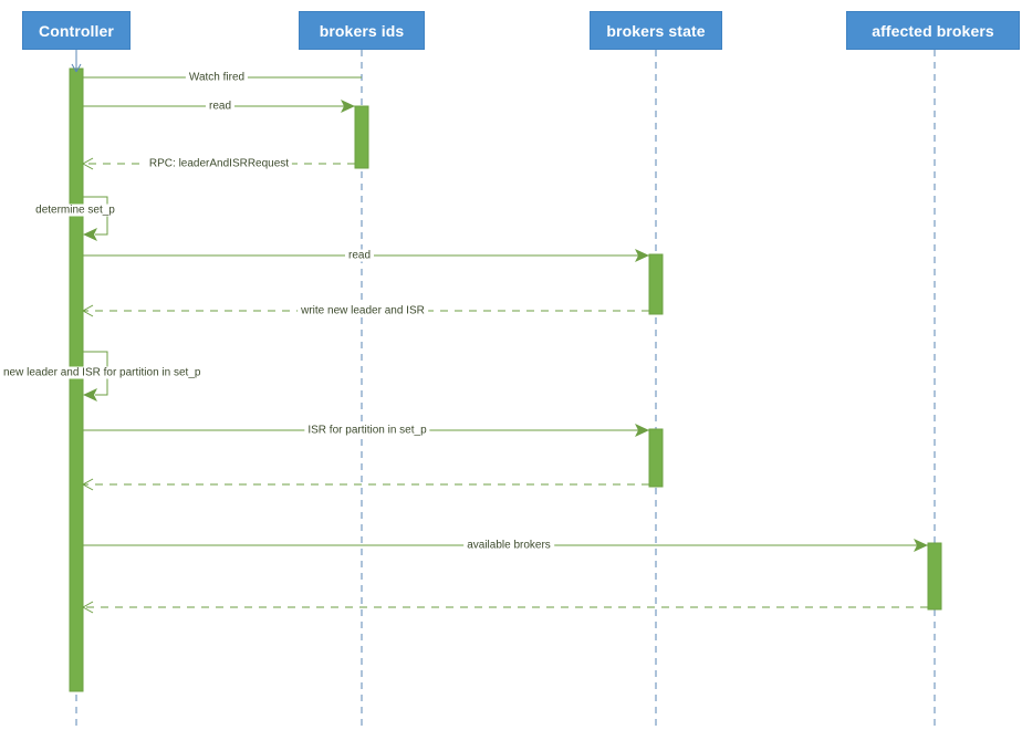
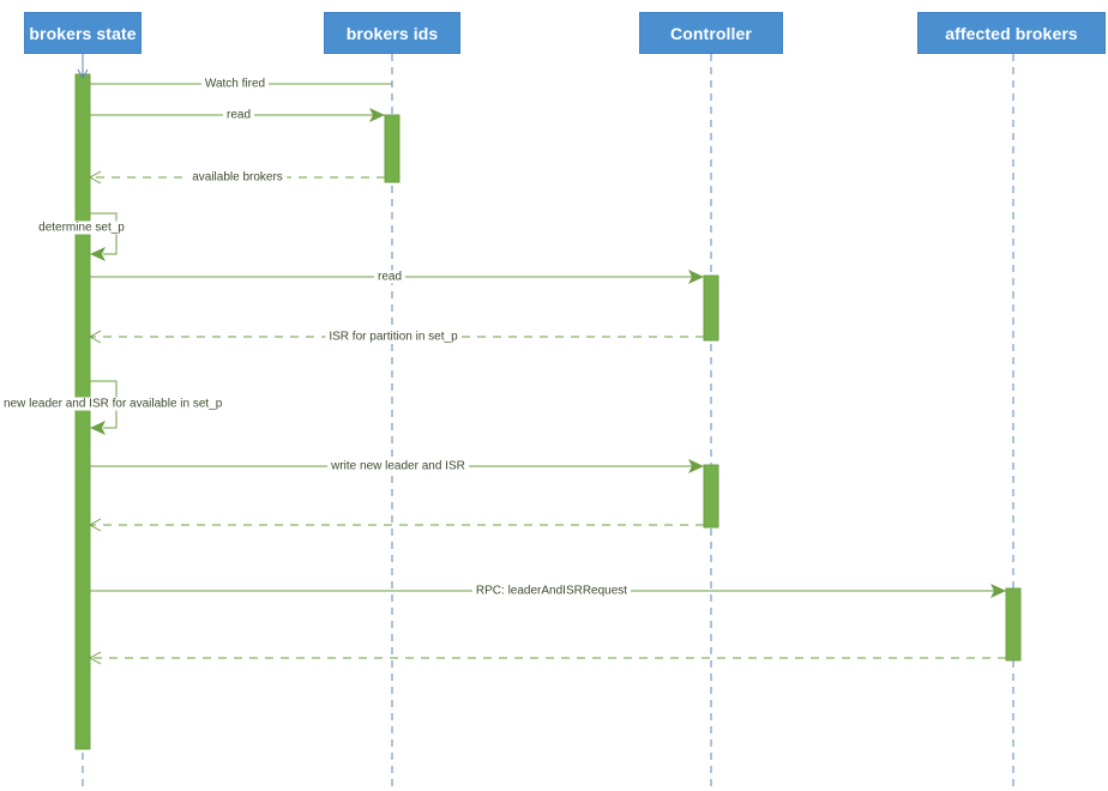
- Controller
+ brokers state
  brokers ids
- brokers state
+ Controller
  affected brokers
  Watch fired
  read
- RPC: leaderAndISRRequest
+ available brokers
  determine set_p
  read
- write new leader and ISR
+ ISR for partition in set_p
- new leader and ISR for partition in set_p
+ new leader and ISR for available in set_p
- ISR for partition in set_p
+ write new leader and ISR
- available brokers
+ RPC: leaderAndISRRequest
